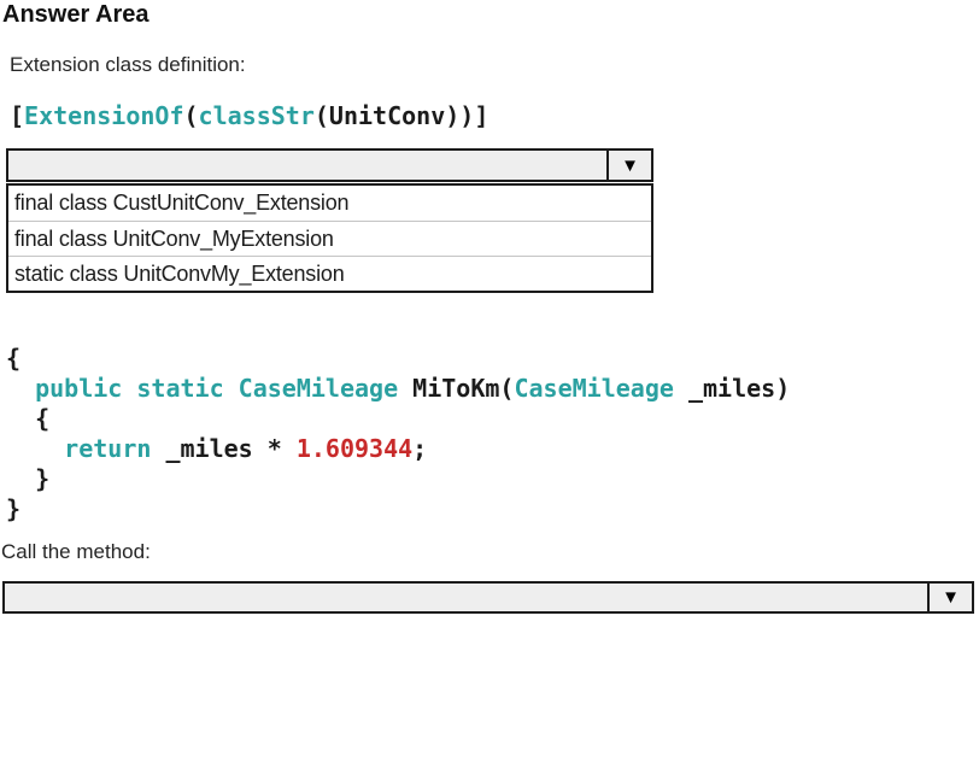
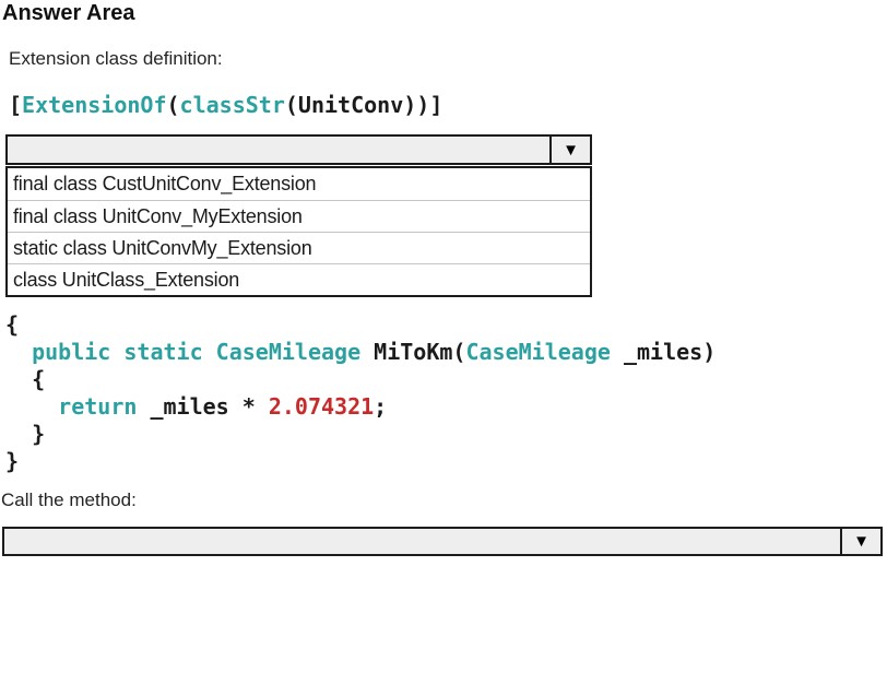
  Answer Area
  Extension class definition:
  [ExtensionOf(classStr(UnitConv))]
  ▼
  final class CustUnitConv_Extension
  final class UnitConv_MyExtension
  static class UnitConvMy_Extension
+ class UnitClass_Extension
  {
  public static CaseMileage MiToKm(CaseMileage _miles)
  {
- return _miles * 1.609344;
+ return _miles * 2.074321;
  }
  }
  Call the method:
  ▼
